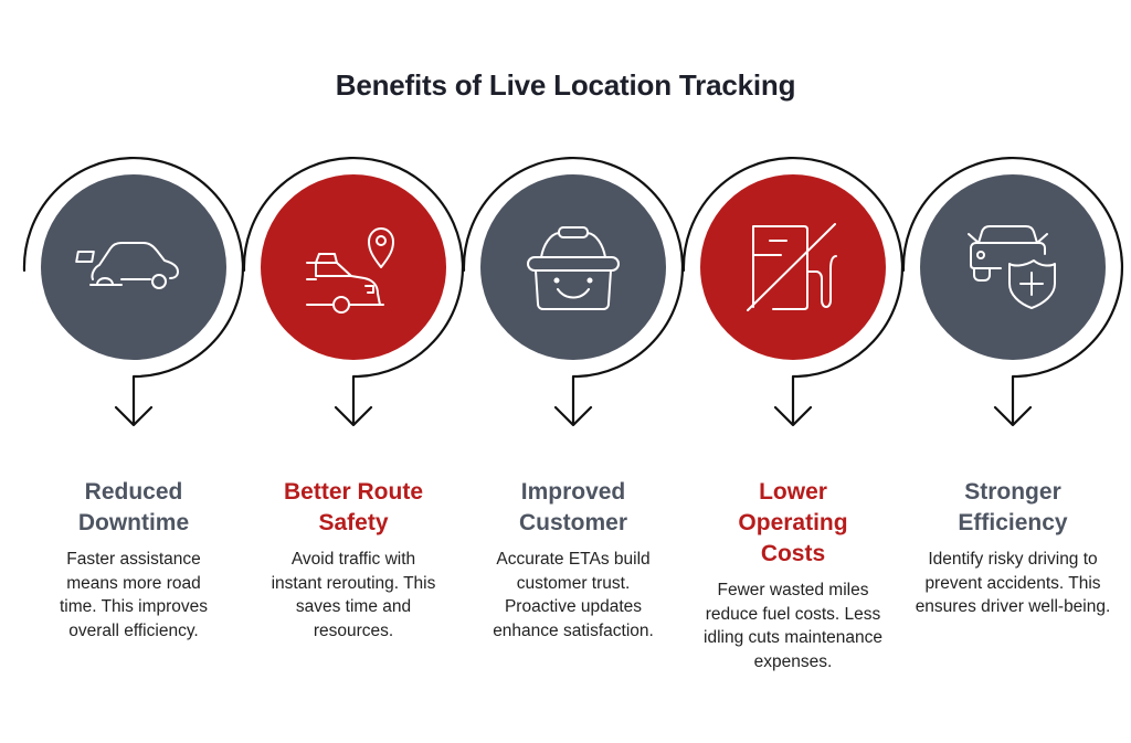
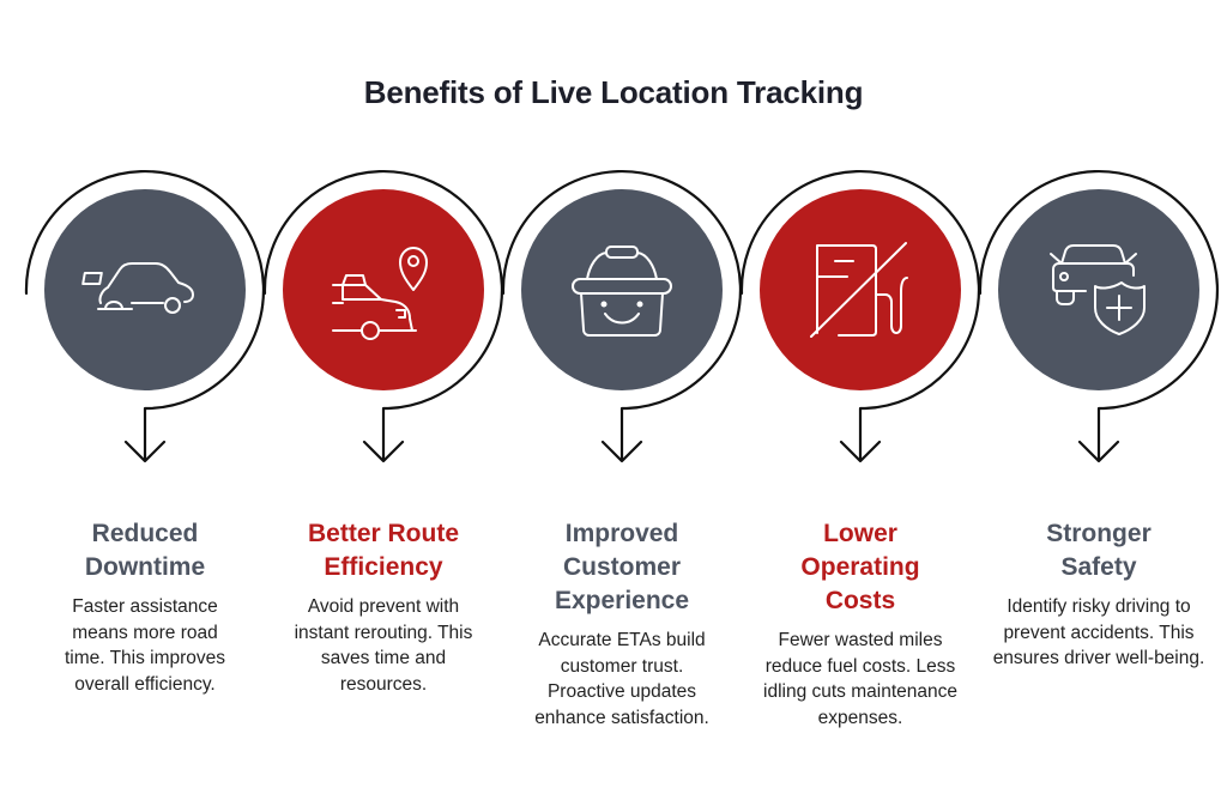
  Benefits of Live Location Tracking
  Reduced
  Downtime
  Faster assistance means more road time. This improves overall efficiency.
  Better Route
- Safety
+ Efficiency
- Avoid traffic with instant rerouting. This saves time and resources.
+ Avoid prevent with instant rerouting. This saves time and resources.
  Improved
  Customer
+ Experience
  Accurate ETAs build customer trust. Proactive updates enhance satisfaction.
  Lower
  Operating
  Costs
  Fewer wasted miles reduce fuel costs. Less idling cuts maintenance expenses.
  Stronger
- Efficiency
+ Safety
  Identify risky driving to prevent accidents. This ensures driver well-being.
